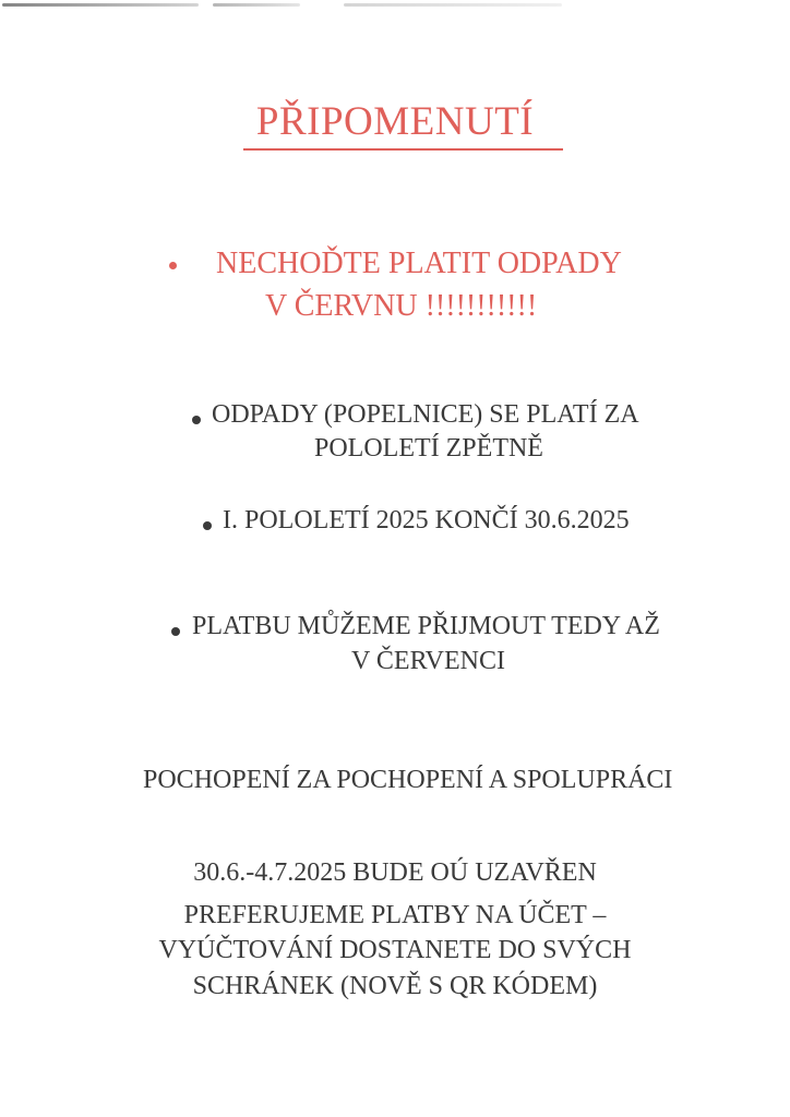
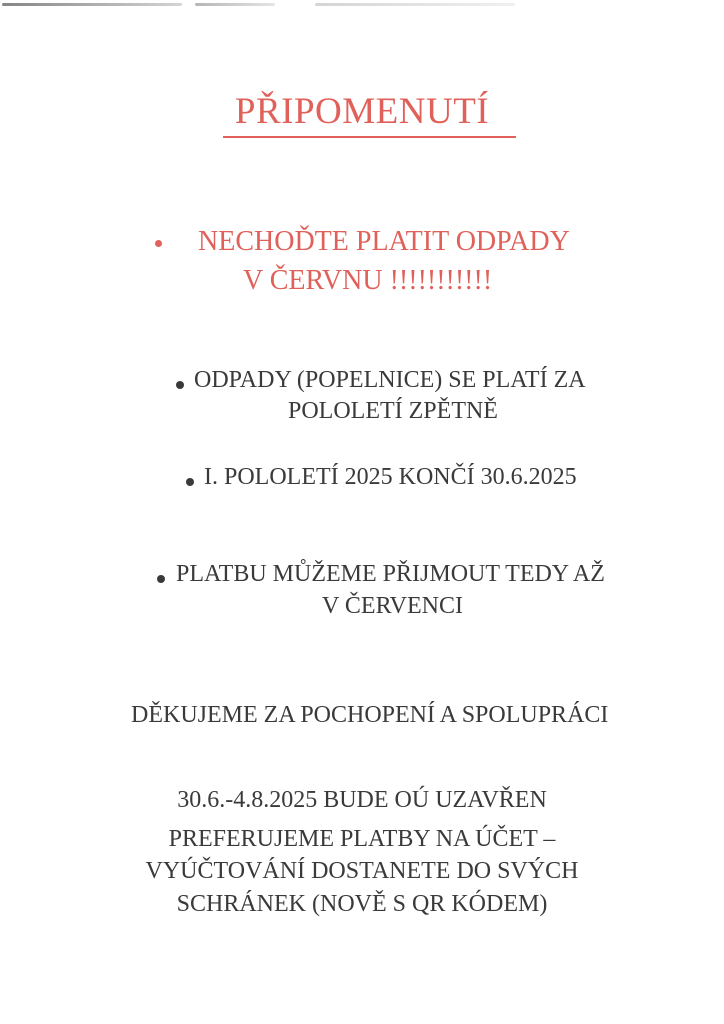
  PŘIPOMENUTÍ
  NECHOĎTE PLATIT ODPADY
  V ČERVNU !!!!!!!!!!!
  ODPADY (POPELNICE) SE PLATÍ ZA
  POLOLETÍ ZPĚTNĚ
  I. POLOLETÍ 2025 KONČÍ 30.6.2025
  PLATBU MŮŽEME PŘIJMOUT TEDY AŽ
  V ČERVENCI
- POCHOPENÍ ZA POCHOPENÍ A SPOLUPRÁCI
+ DĚKUJEME ZA POCHOPENÍ A SPOLUPRÁCI
- 30.6.-4.7.2025 BUDE OÚ UZAVŘEN
+ 30.6.-4.8.2025 BUDE OÚ UZAVŘEN
  PREFERUJEME PLATBY NA ÚČET –
  VYÚČTOVÁNÍ DOSTANETE DO SVÝCH
  SCHRÁNEK (NOVĚ S QR KÓDEM)
